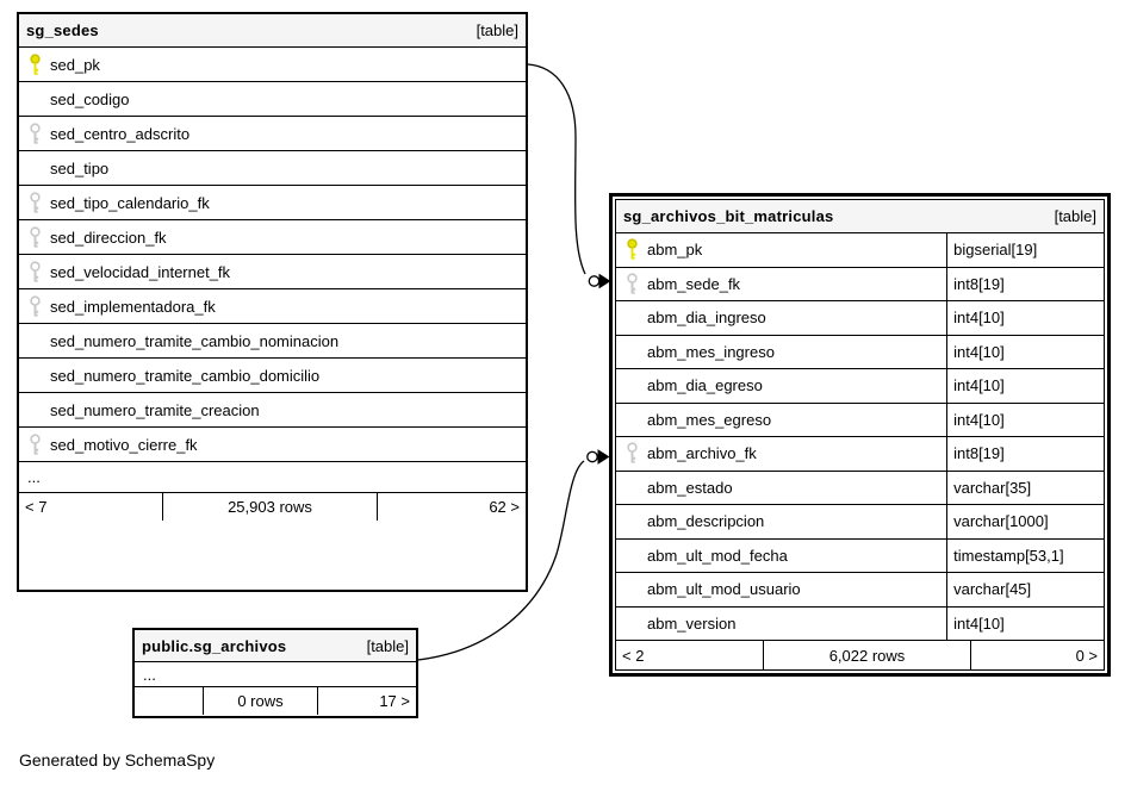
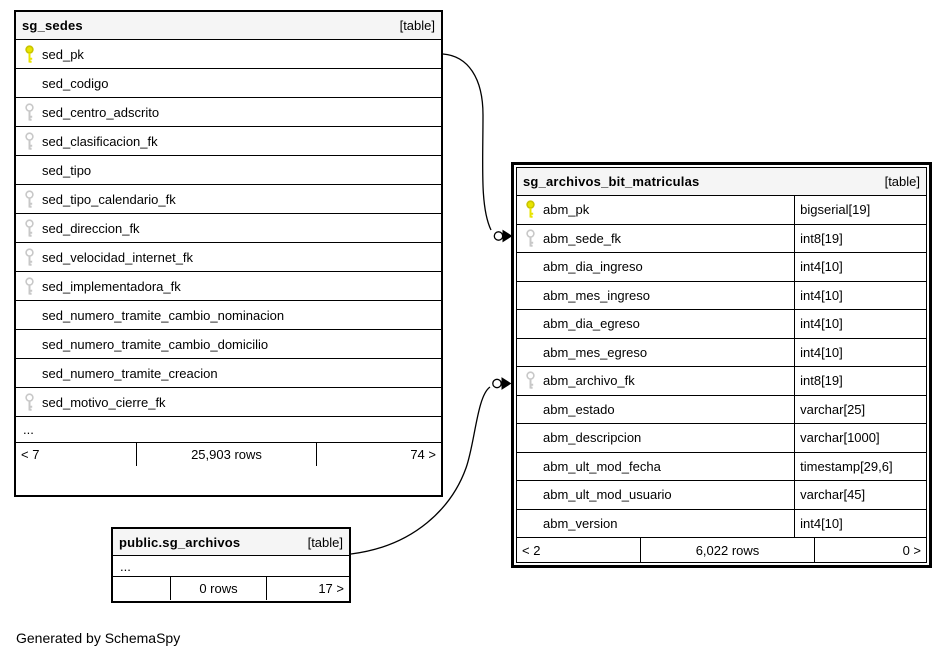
  sg_sedes
  [table]
  sed_pk
  sed_codigo
  sed_centro_adscrito
+ sed_clasificacion_fk
  sed_tipo
  sed_tipo_calendario_fk
  sed_direccion_fk
  sed_velocidad_internet_fk
  sed_implementadora_fk
  sed_numero_tramite_cambio_nominacion
  sed_numero_tramite_cambio_domicilio
  sed_numero_tramite_creacion
  sed_motivo_cierre_fk
  ...
  < 7
  25,903 rows
- 62 >
+ 74 >
  sg_archivos_bit_matriculas
  [table]
  abm_pk
  bigserial[19]
  abm_sede_fk
  int8[19]
  abm_dia_ingreso
  int4[10]
  abm_mes_ingreso
  int4[10]
  abm_dia_egreso
  int4[10]
  abm_mes_egreso
  int4[10]
  abm_archivo_fk
  int8[19]
  abm_estado
- varchar[35]
+ varchar[25]
  abm_descripcion
  varchar[1000]
  abm_ult_mod_fecha
- timestamp[53,1]
+ timestamp[29,6]
  abm_ult_mod_usuario
  varchar[45]
  abm_version
  int4[10]
  < 2
  6,022 rows
  0 >
  public.sg_archivos
  [table]
  ...
  0 rows
  17 >
  Generated by SchemaSpy
